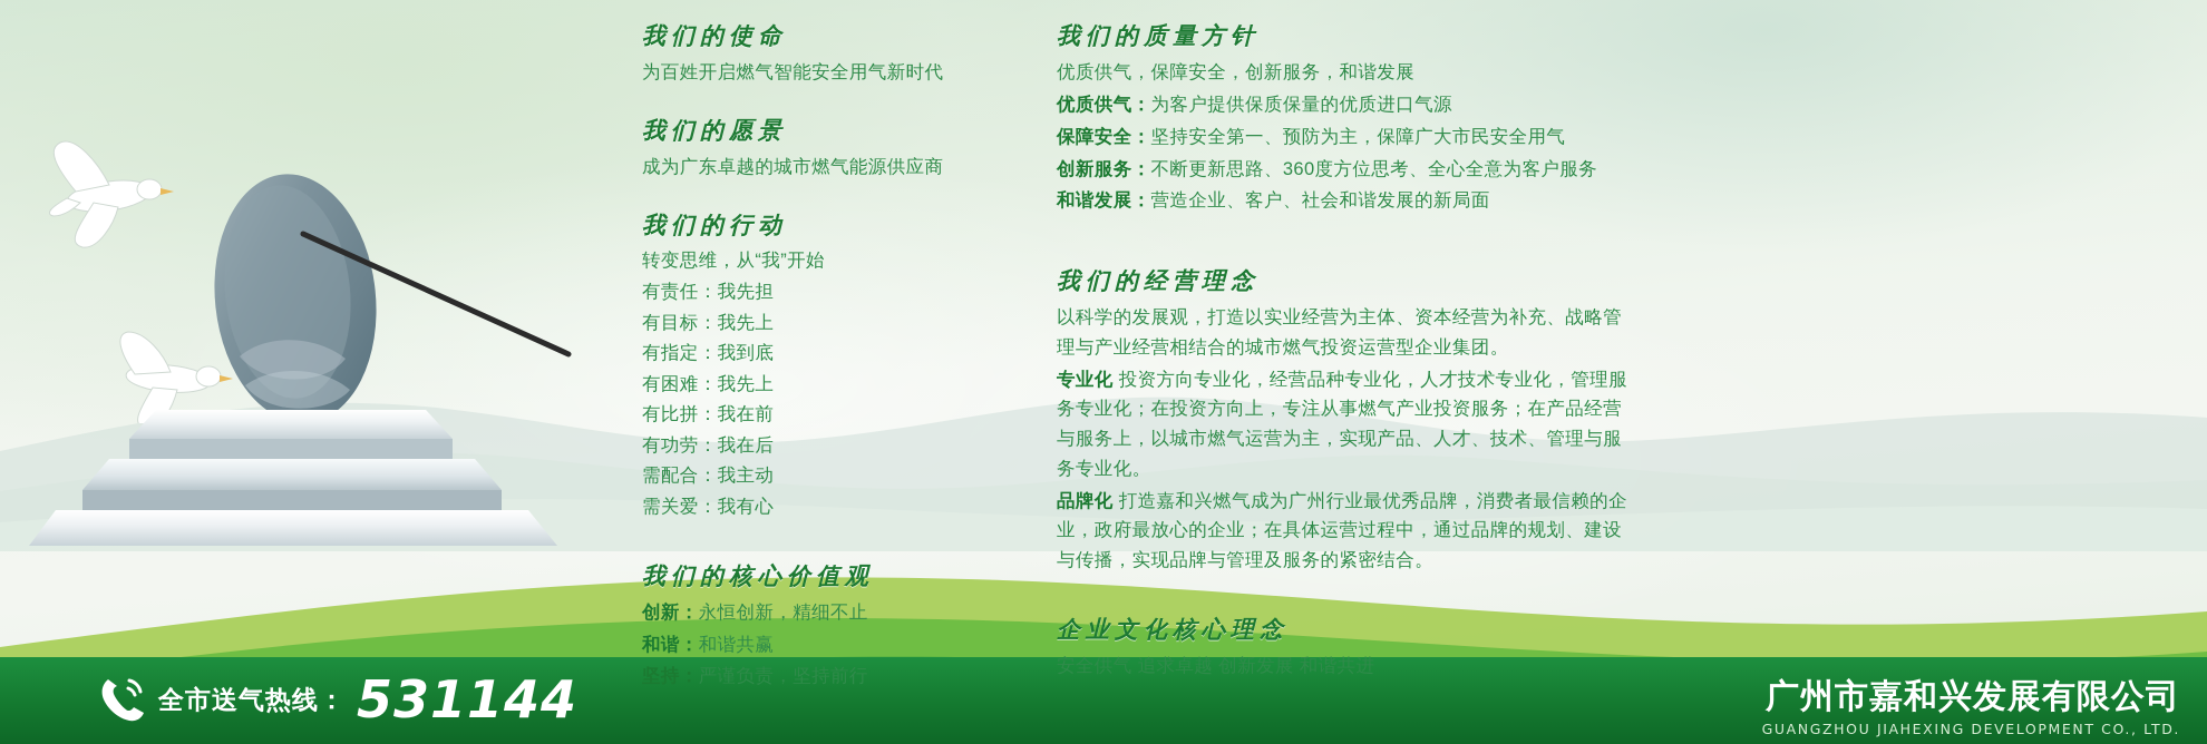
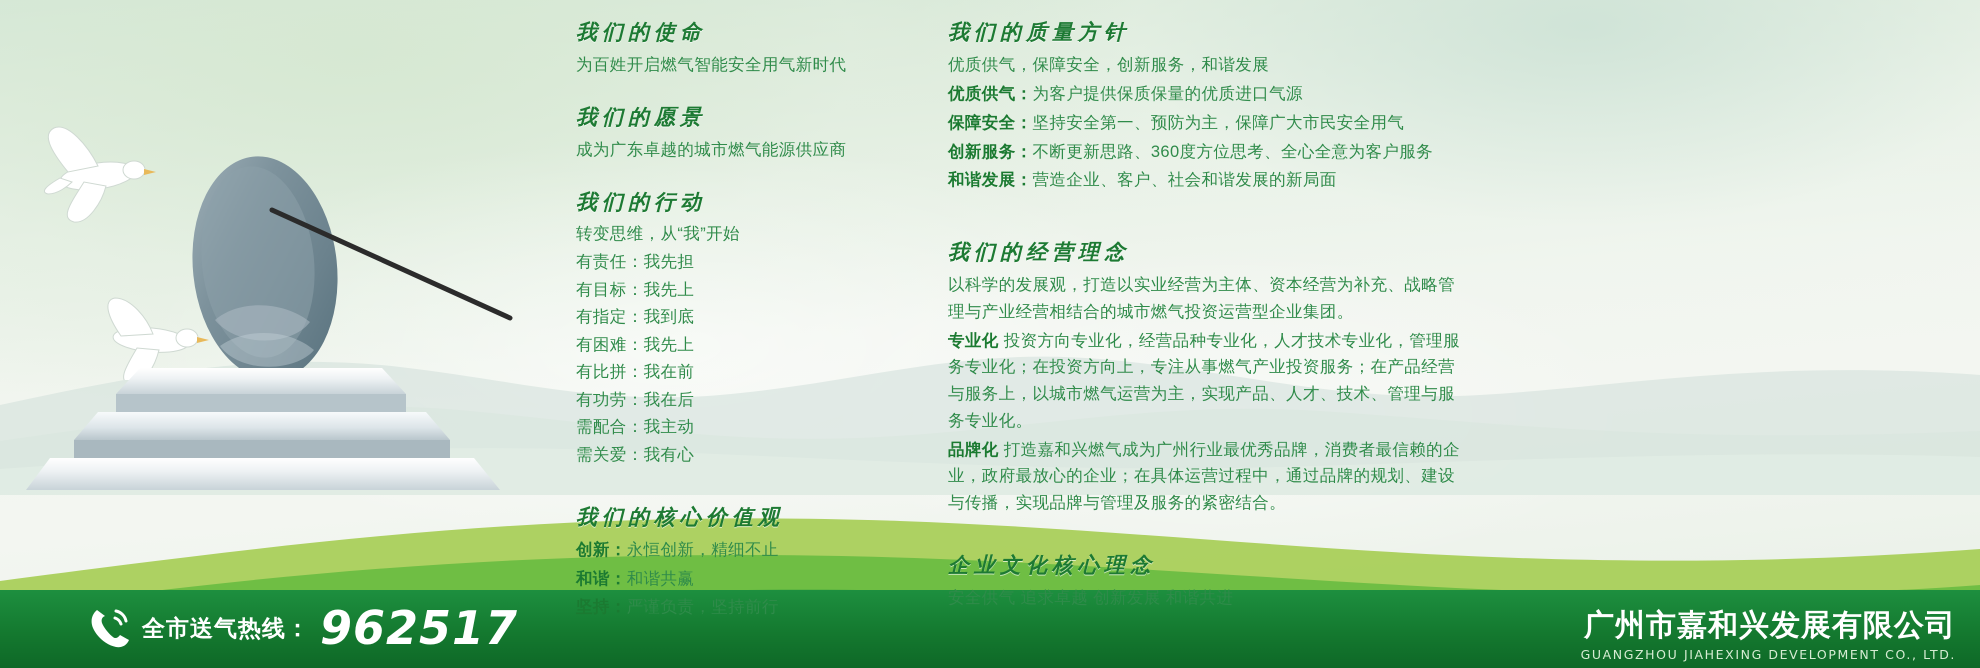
  全市送气热线：
- 531144
+ 962517
  广州市嘉和兴发展有限公司
  GUANGZHOU JIAHEXING DEVELOPMENT CO., LTD.
  我们的使命
  为百姓开启燃气智能安全用气新时代
  我们的愿景
  成为广东卓越的城市燃气能源供应商
  我们的行动
  转变思维，从“我”开始
  有责任：我先担
  有目标：我先上
  有指定：我到底
  有困难：我先上
  有比拼：我在前
  有功劳：我在后
  需配合：我主动
  需关爱：我有心
  我们的核心价值观
  创新：永恒创新，精细不止
  和谐：和谐共赢
  严谨负责，坚持前行
  我们的质量方针
  优质供气，保障安全，创新服务，和谐发展
  优质供气：为客户提供保质保量的优质进口气源
  保障安全：坚持安全第一、预防为主，保障广大市民安全用气
  创新服务：不断更新思路、360度方位思考、全心全意为客户服务
  和谐发展：营造企业、客户、社会和谐发展的新局面
  我们的经营理念
  以科学的发展观，打造以实业经营为主体、资本经营为补充、战略管理与产业经营相结合的城市燃气投资运营型企业集团。
  专业化 投资方向专业化，经营品种专业化，人才技术专业化，管理服务专业化；在投资方向上，专注从事燃气产业投资服务；在产品经营与服务上，以城市燃气运营为主，实现产品、人才、技术、管理与服务专业化。
  品牌化 打造嘉和兴燃气成为广州行业最优秀品牌，消费者最信赖的企业，政府最放心的企业；在具体运营过程中，通过品牌的规划、建设与传播，实现品牌与管理及服务的紧密结合。
  企业文化核心理念
  安全供气 追求卓越 创新发展 和谐共进
